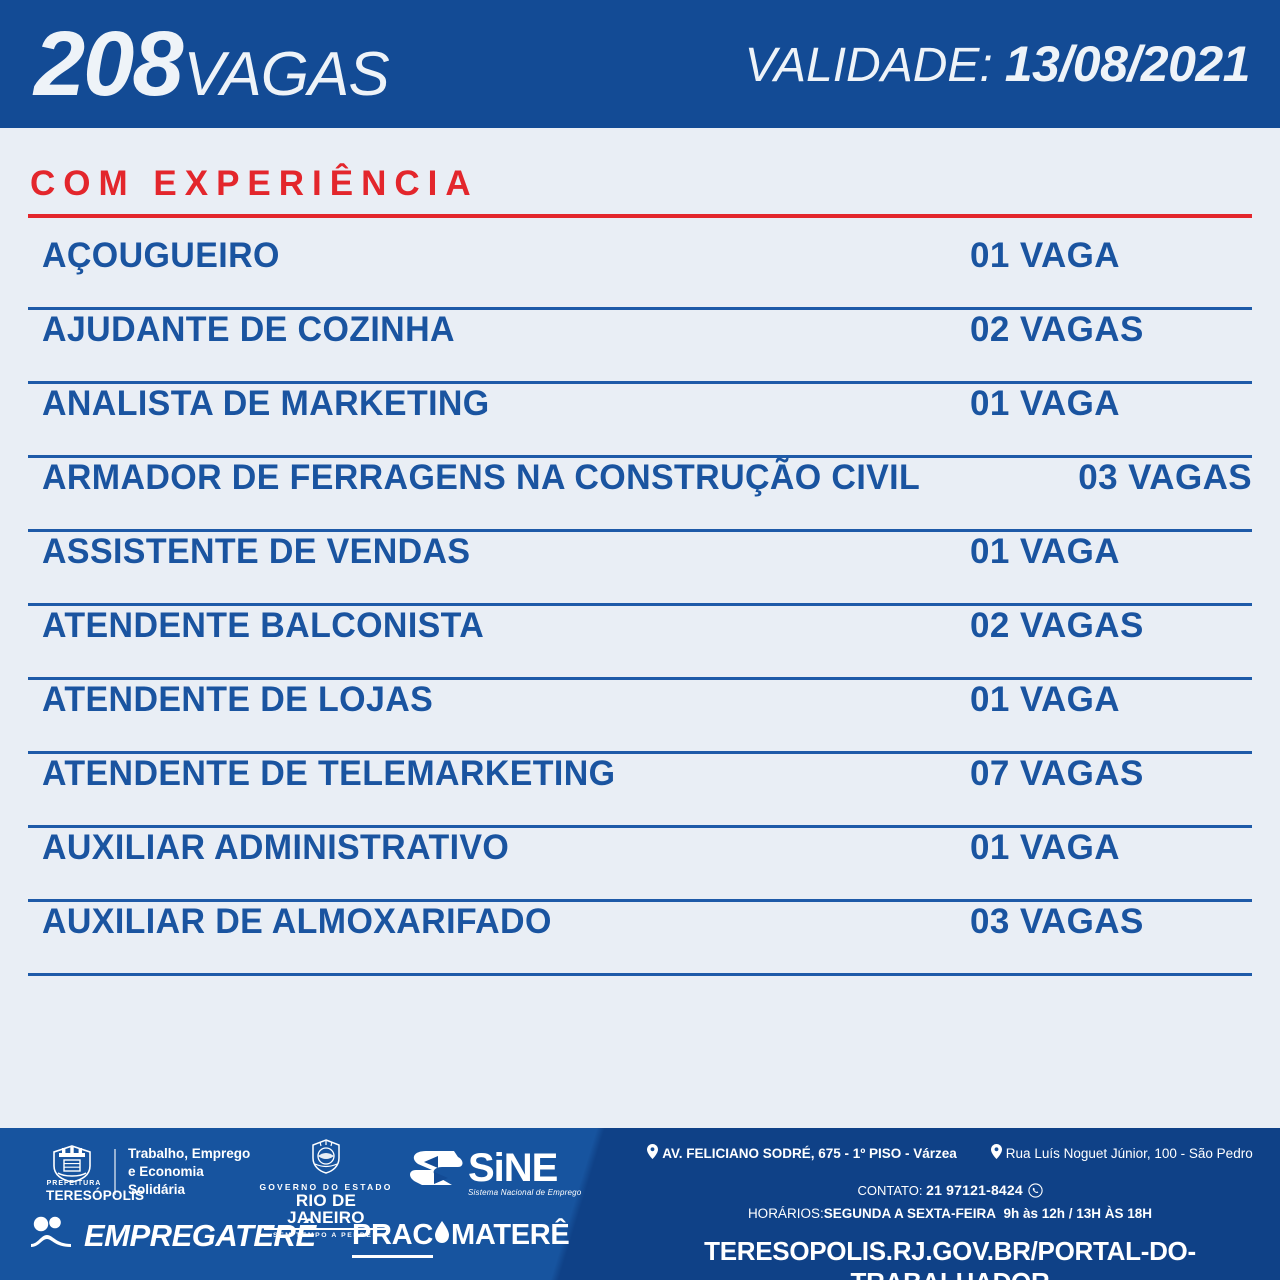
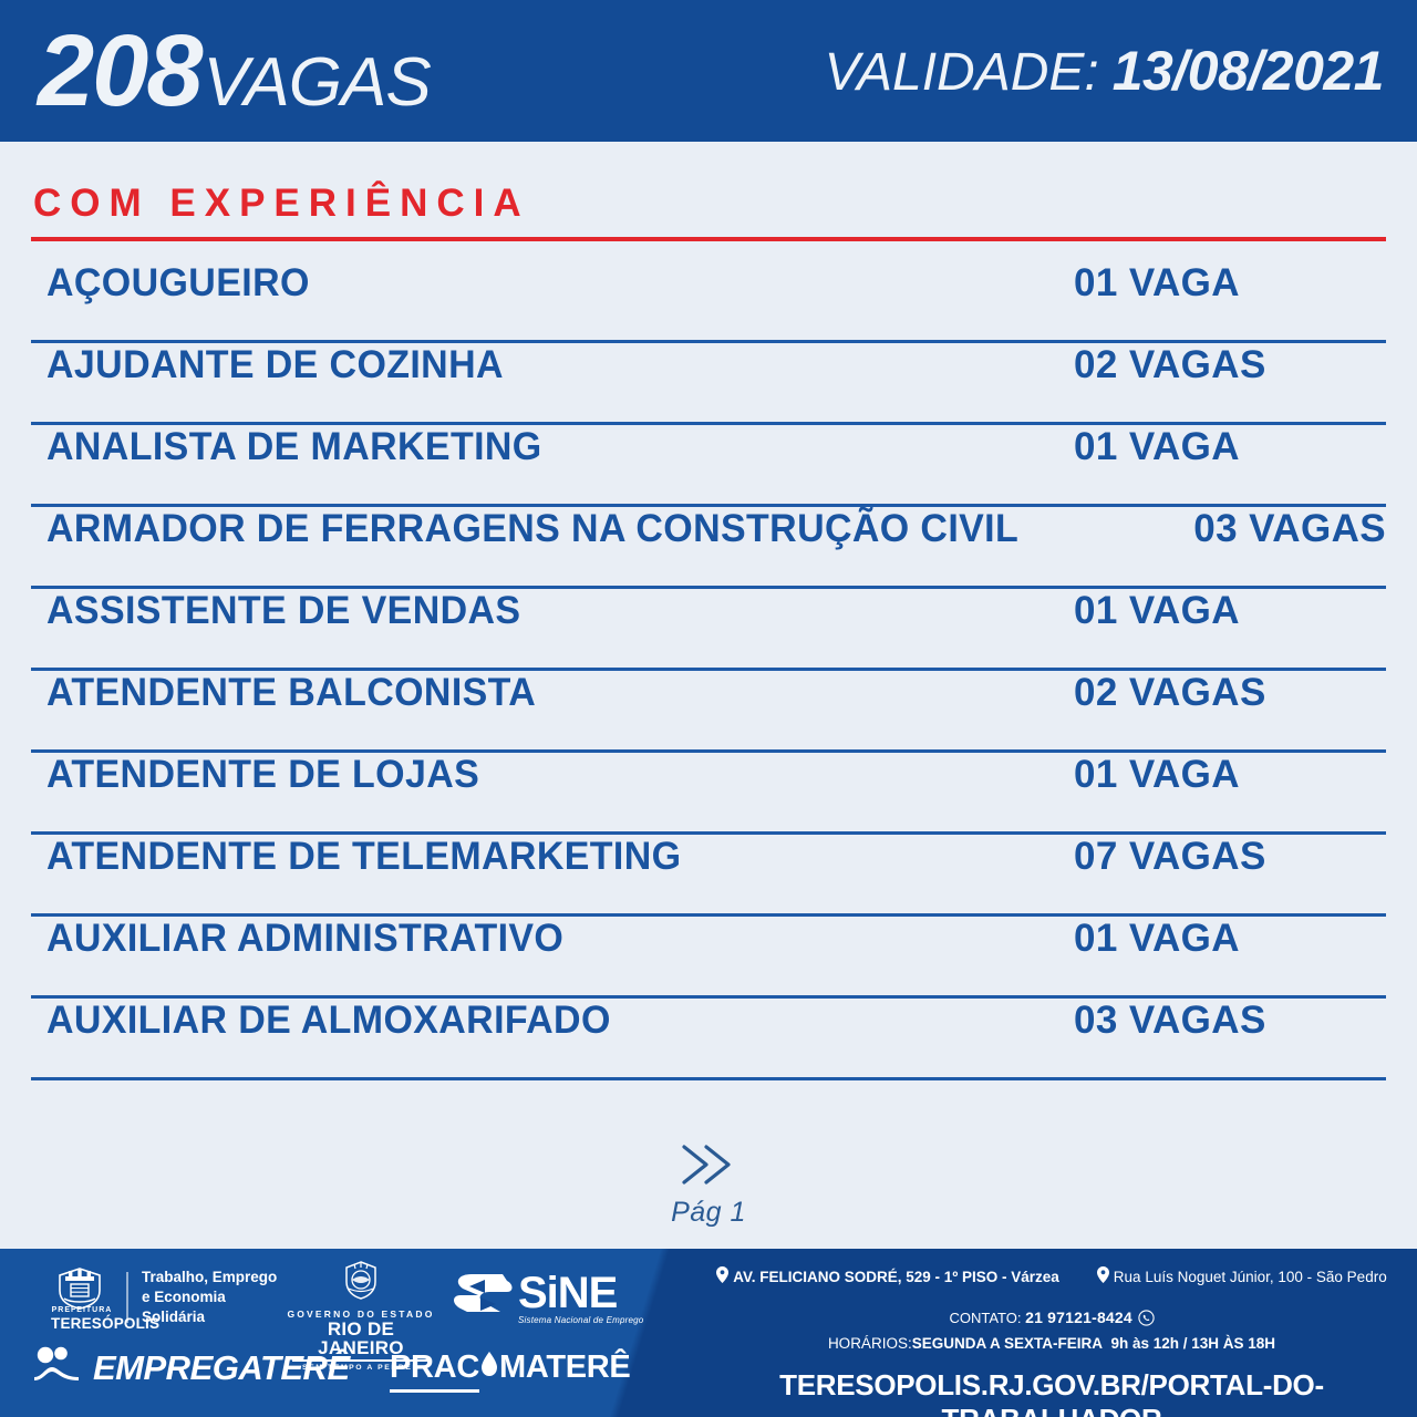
  208
  VAGAS
  VALIDADE:
  13/08/2021
  COM EXPERIÊNCIA
  AÇOUGUEIRO
  01 VAGA
  AJUDANTE DE COZINHA
  02 VAGAS
  ANALISTA DE MARKETING
  01 VAGA
  ARMADOR DE FERRAGENS NA CONSTRUÇÃO CIVIL
  03 VAGAS
  ASSISTENTE DE VENDAS
  01 VAGA
  ATENDENTE BALCONISTA
  02 VAGAS
  ATENDENTE DE LOJAS
  01 VAGA
  ATENDENTE DE TELEMARKETING
  07 VAGAS
  AUXILIAR ADMINISTRATIVO
  01 VAGA
  AUXILIAR DE ALMOXARIFADO
  03 VAGAS
+ Pág 1
  TERESÓPOLIS
  Trabalho, Emprego
  e Economia
  Solidária
  GOVERNO DO ESTADO
  RIO DE JANEIRO
  SiNE
  Sistema Nacional de Emprego
  EMPREGATERÊ
  PRAC
  MATERÊ
- AV. FELICIANO SODRÉ, 675 - 1º PISO - Várzea
+ AV. FELICIANO SODRÉ, 529 - 1º PISO - Várzea
  Rua Luís Noguet Júnior, 100 - São Pedro
  CONTATO: 21 97121-8424
  HORÁRIOS:SEGUNDA A SEXTA-FEIRA 9h às 12h / 13H ÀS 18H
  TERESOPOLIS.RJ.GOV.BR/PORTAL-DO-
